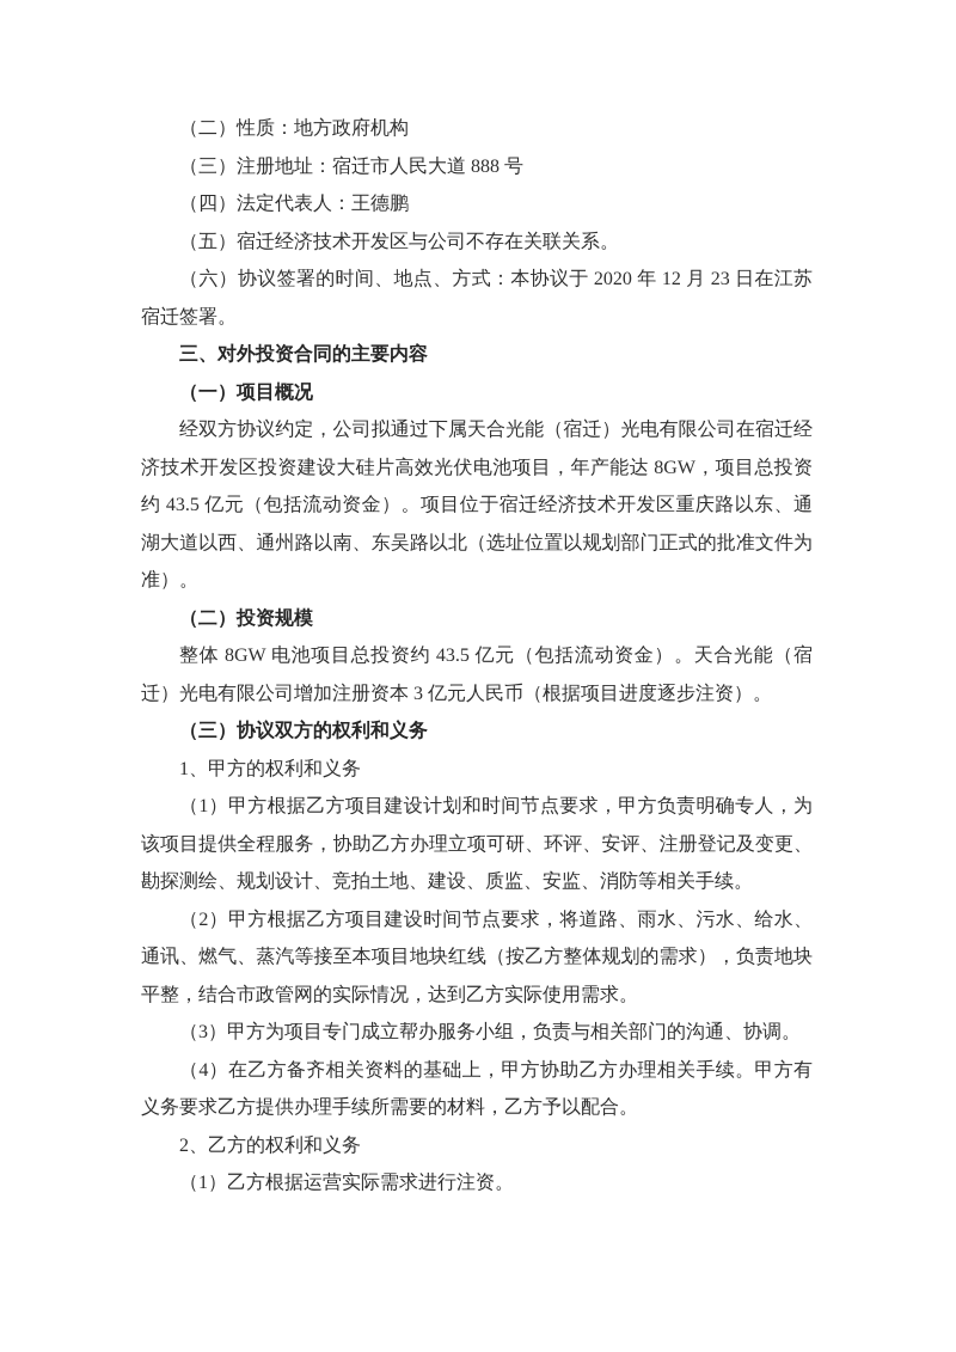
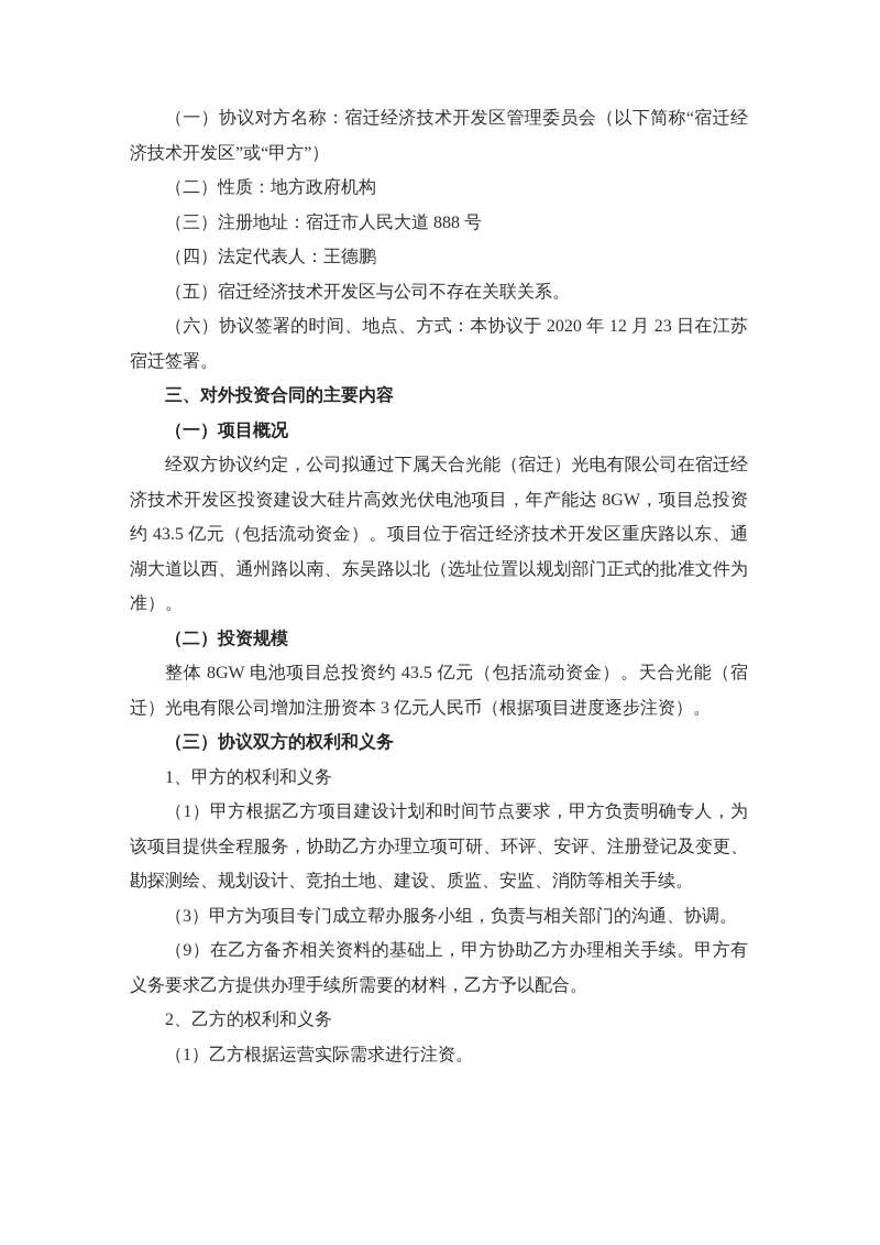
+ （一）协议对方名称：宿迁经济技术开发区管理委员会（以下简称“宿迁经济技术开发区”或“甲方”）
  （二）性质：地方政府机构
  （三）注册地址：宿迁市人民大道 888 号
  （四）法定代表人：王德鹏
  （五）宿迁经济技术开发区与公司不存在关联关系。
  （六）协议签署的时间、地点、方式：本协议于 2020 年 12 月 23 日在江苏宿迁签署。
  三、对外投资合同的主要内容
  （一）项目概况
  经双方协议约定，公司拟通过下属天合光能（宿迁）光电有限公司在宿迁经济技术开发区投资建设大硅片高效光伏电池项目，年产能达 8GW，项目总投资约 43.5 亿元（包括流动资金）。项目位于宿迁经济技术开发区重庆路以东、通湖大道以西、通州路以南、东吴路以北（选址位置以规划部门正式的批准文件为准）。
  （二）投资规模
  整体 8GW 电池项目总投资约 43.5 亿元（包括流动资金）。天合光能（宿迁）光电有限公司增加注册资本 3 亿元人民币（根据项目进度逐步注资）。
  （三）协议双方的权利和义务
  1、甲方的权利和义务
  （1）甲方根据乙方项目建设计划和时间节点要求，甲方负责明确专人，为该项目提供全程服务，协助乙方办理立项可研、环评、安评、注册登记及变更、勘探测绘、规划设计、竞拍土地、建设、质监、安监、消防等相关手续。
- （2）甲方根据乙方项目建设时间节点要求，将道路、雨水、污水、给水、通讯、燃气、蒸汽等接至本项目地块红线（按乙方整体规划的需求），负责地块平整，结合市政管网的实际情况，达到乙方实际使用需求。
  （3）甲方为项目专门成立帮办服务小组，负责与相关部门的沟通、协调。
- （4）在乙方备齐相关资料的基础上，甲方协助乙方办理相关手续。甲方有义务要求乙方提供办理手续所需要的材料，乙方予以配合。
+ （9）在乙方备齐相关资料的基础上，甲方协助乙方办理相关手续。甲方有义务要求乙方提供办理手续所需要的材料，乙方予以配合。
  2、乙方的权利和义务
  （1）乙方根据运营实际需求进行注资。
